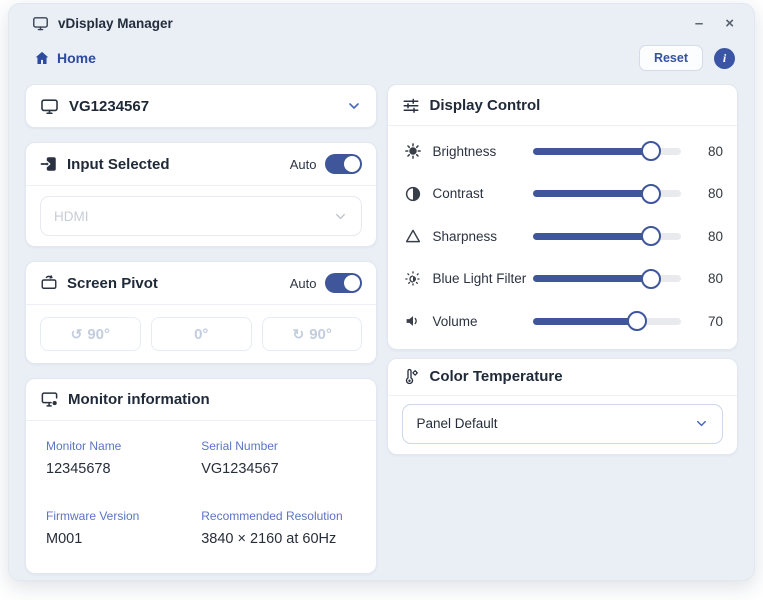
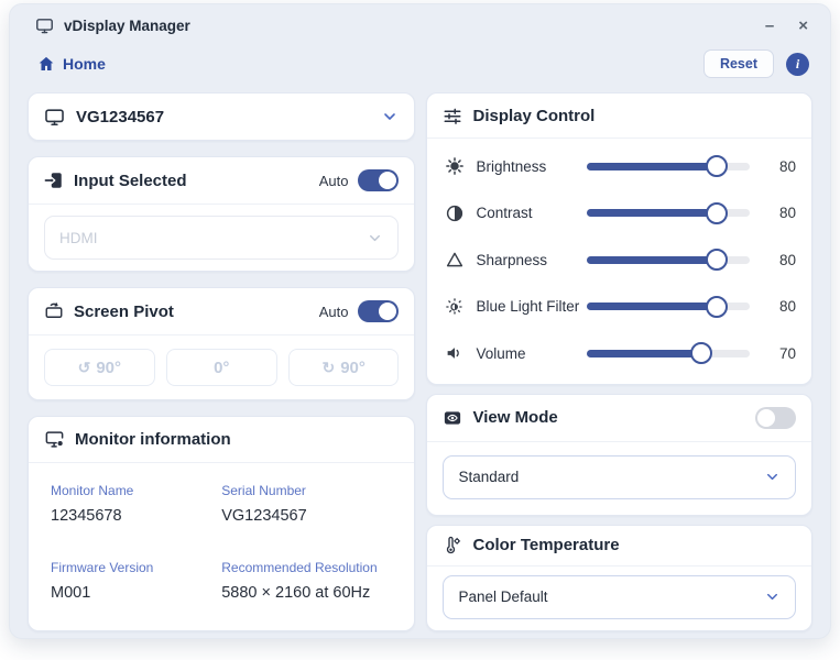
  vDisplay Manager
  –
  ×
  Home
  Reset
  i
  VG1234567
  Input Selected
  Auto
  HDMI
  Screen Pivot
  Auto
  ↺
  90°
  0°
  ↻
  90°
  Monitor information
  Monitor Name
  12345678
  Serial Number
  VG1234567
  Firmware Version
  M001
  Recommended Resolution
- 3840 × 2160 at 60Hz
+ 5880 × 2160 at 60Hz
  Display Control
  Brightness
  80
  Contrast
  80
  Sharpness
  80
  Blue Light Filter
  80
  Volume
  70
+ View Mode
+ Standard
  Color Temperature
  Panel Default
